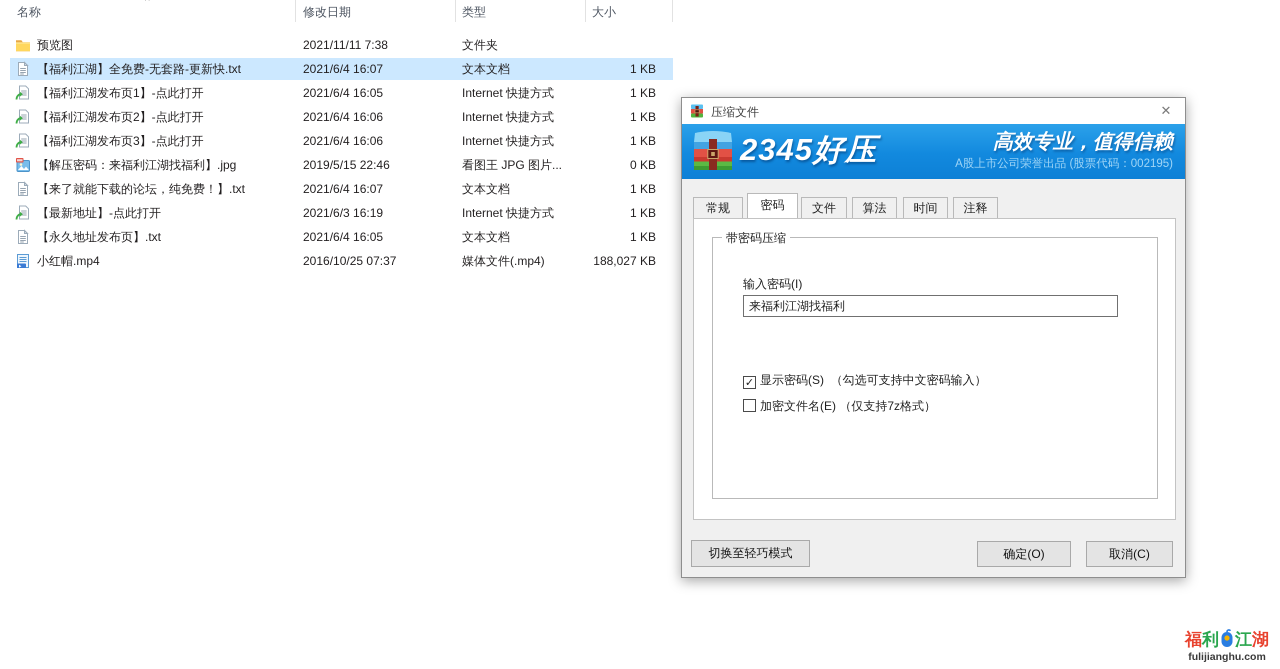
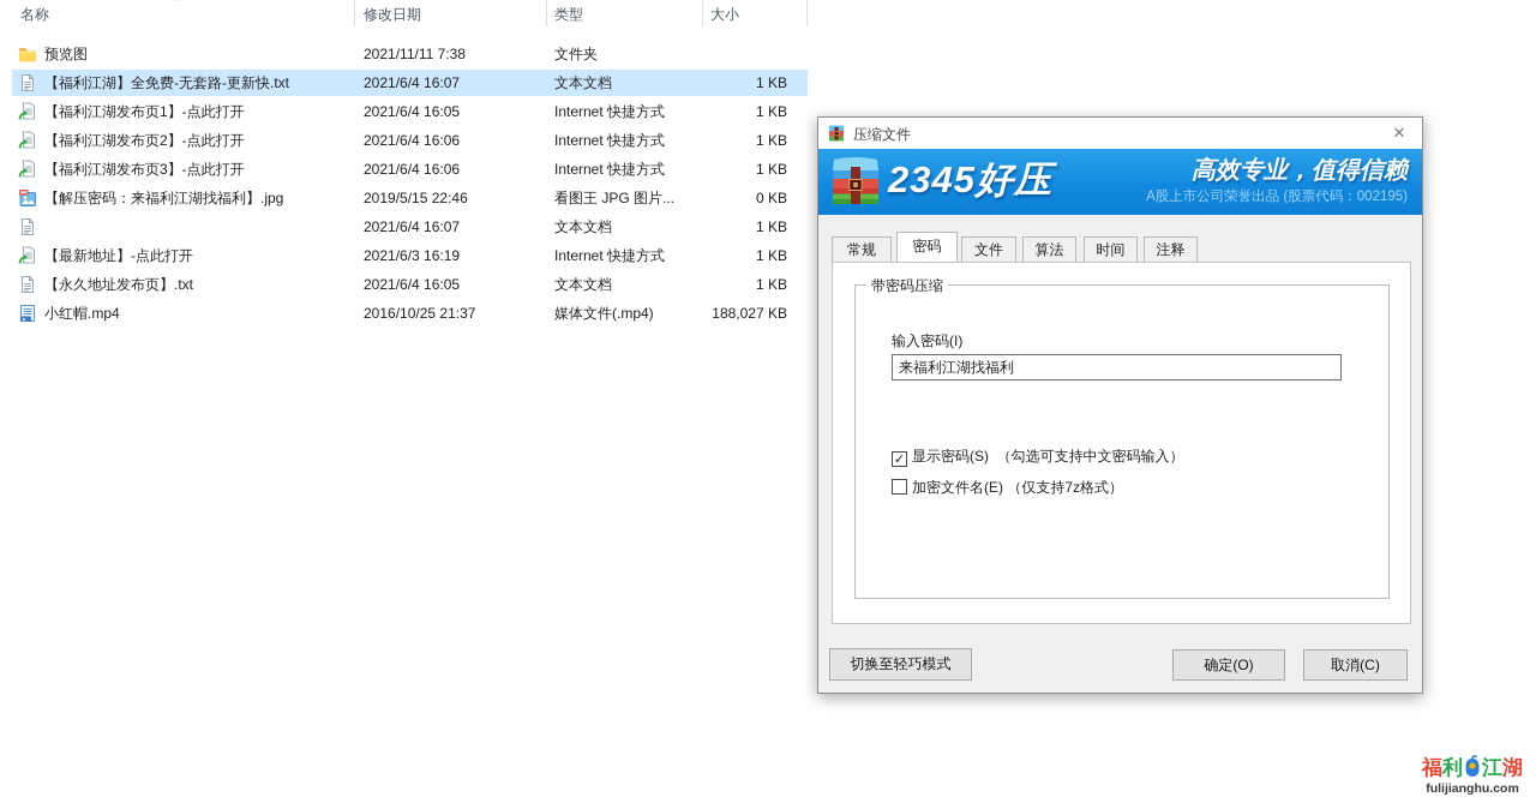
  名称
  ^
  修改日期
  类型
  大小
  预览图
  2021/11/11 7:38
  文件夹
  【福利江湖】全免费-无套路-更新快.txt
  2021/6/4 16:07
  文本文档
  1 KB
  【福利江湖发布页1】-点此打开
  2021/6/4 16:05
  Internet 快捷方式
  1 KB
  【福利江湖发布页2】-点此打开
  2021/6/4 16:06
  Internet 快捷方式
  1 KB
  【福利江湖发布页3】-点此打开
  2021/6/4 16:06
  Internet 快捷方式
  1 KB
  【解压密码：来福利江湖找福利】.jpg
  2019/5/15 22:46
  看图王 JPG 图片...
  0 KB
- 【来了就能下载的论坛，纯免费！】.txt
  2021/6/4 16:07
  文本文档
  1 KB
  【最新地址】-点此打开
  2021/6/3 16:19
  Internet 快捷方式
  1 KB
  【永久地址发布页】.txt
  2021/6/4 16:05
  文本文档
  1 KB
  小红帽.mp4
- 2016/10/25 07:37
+ 2016/10/25 21:37
  媒体文件(.mp4)
  188,027 KB
  压缩文件
  ✕
  2345好压
  高效专业，值得信赖
  A股上市公司荣誉出品 (股票代码：002195)
  常规
  密码
  文件
  算法
  时间
  注释
  带密码压缩
  输入密码(I)
  来福利江湖找福利
  ✓ 显示密码(S) （勾选可支持中文密码输入）
  加密文件名(E) （仅支持7z格式）
  切换至轻巧模式
  确定(O)
  取消(C)
  福利 江湖
  fulijianghu.com
